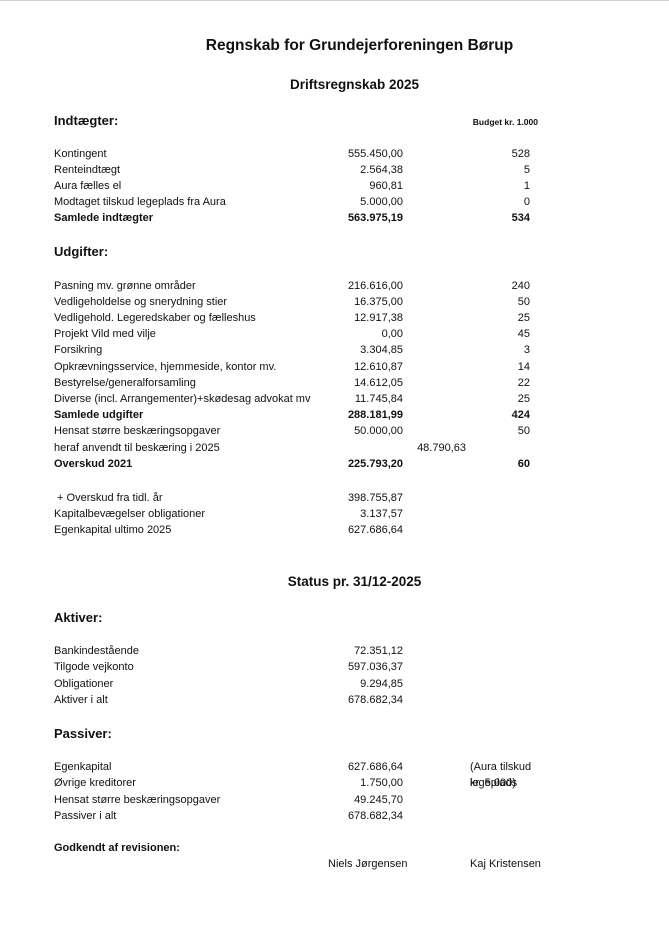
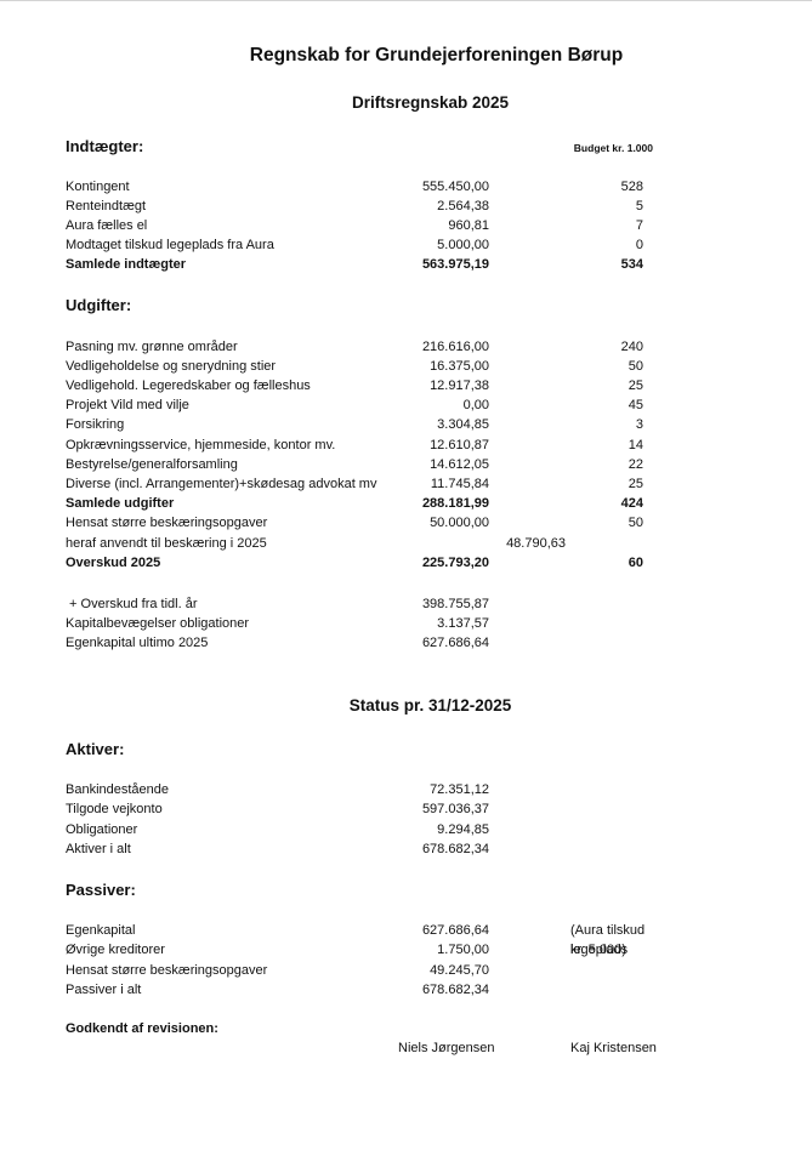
  Regnskab for Grundejerforeningen Børup
  Driftsregnskab 2025
  Indtægter:
  Budget kr. 1.000
  Kontingent
  555.450,00
  528
  Renteindtægt
  2.564,38
  5
  Aura fælles el
  960,81
- 1
+ 7
  Modtaget tilskud legeplads fra Aura
  5.000,00
  0
  Samlede indtægter
  563.975,19
  534
  Udgifter:
  Pasning mv. grønne områder
  216.616,00
  240
  Vedligeholdelse og snerydning stier
  16.375,00
  50
  Vedligehold. Legeredskaber og fælleshus
  12.917,38
  25
  Projekt Vild med vilje
  0,00
  45
  Forsikring
  3.304,85
  3
  Opkrævningsservice, hjemmeside, kontor mv.
  12.610,87
  14
  Bestyrelse/generalforsamling
  14.612,05
  22
  Diverse (incl. Arrangementer)+skødesag advokat mv
  11.745,84
  25
  Samlede udgifter
  288.181,99
  424
  Hensat større beskæringsopgaver
  50.000,00
  50
  heraf anvendt til beskæring i 2025
  48.790,63
- Overskud 2021
+ Overskud 2025
  225.793,20
  60
  + Overskud fra tidl. år
  398.755,87
  Kapitalbevægelser obligationer
  3.137,57
  Egenkapital ultimo 2025
  627.686,64
  Status pr. 31/12-2025
  Aktiver:
  Bankindestående
  72.351,12
  Tilgode vejkonto
  597.036,37
  Obligationer
  9.294,85
  Aktiver i alt
  678.682,34
  Passiver:
  Egenkapital
  627.686,64
  (Aura tilskud legeplads
  Øvrige kreditorer
  1.750,00
  kr. 5.000)
  Hensat større beskæringsopgaver
  49.245,70
  Passiver i alt
  678.682,34
  Godkendt af revisionen:
  Niels Jørgensen
  Kaj Kristensen
